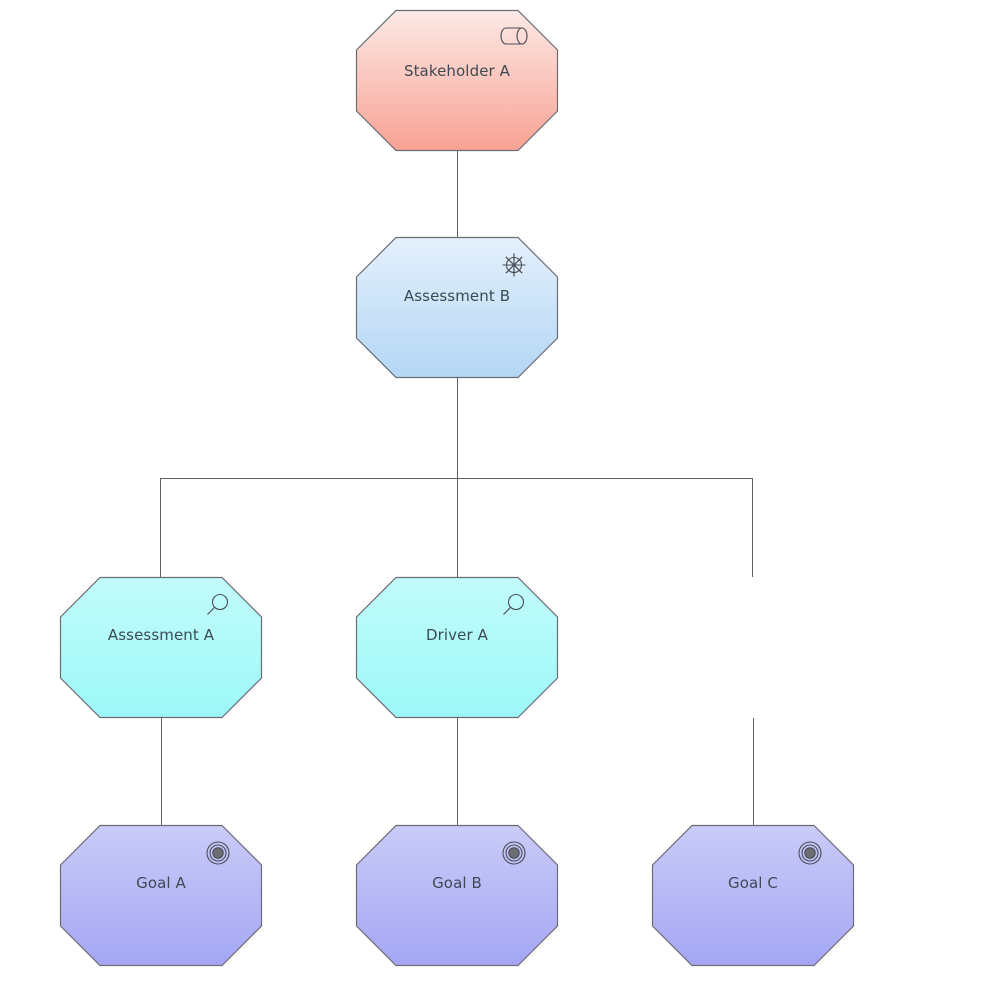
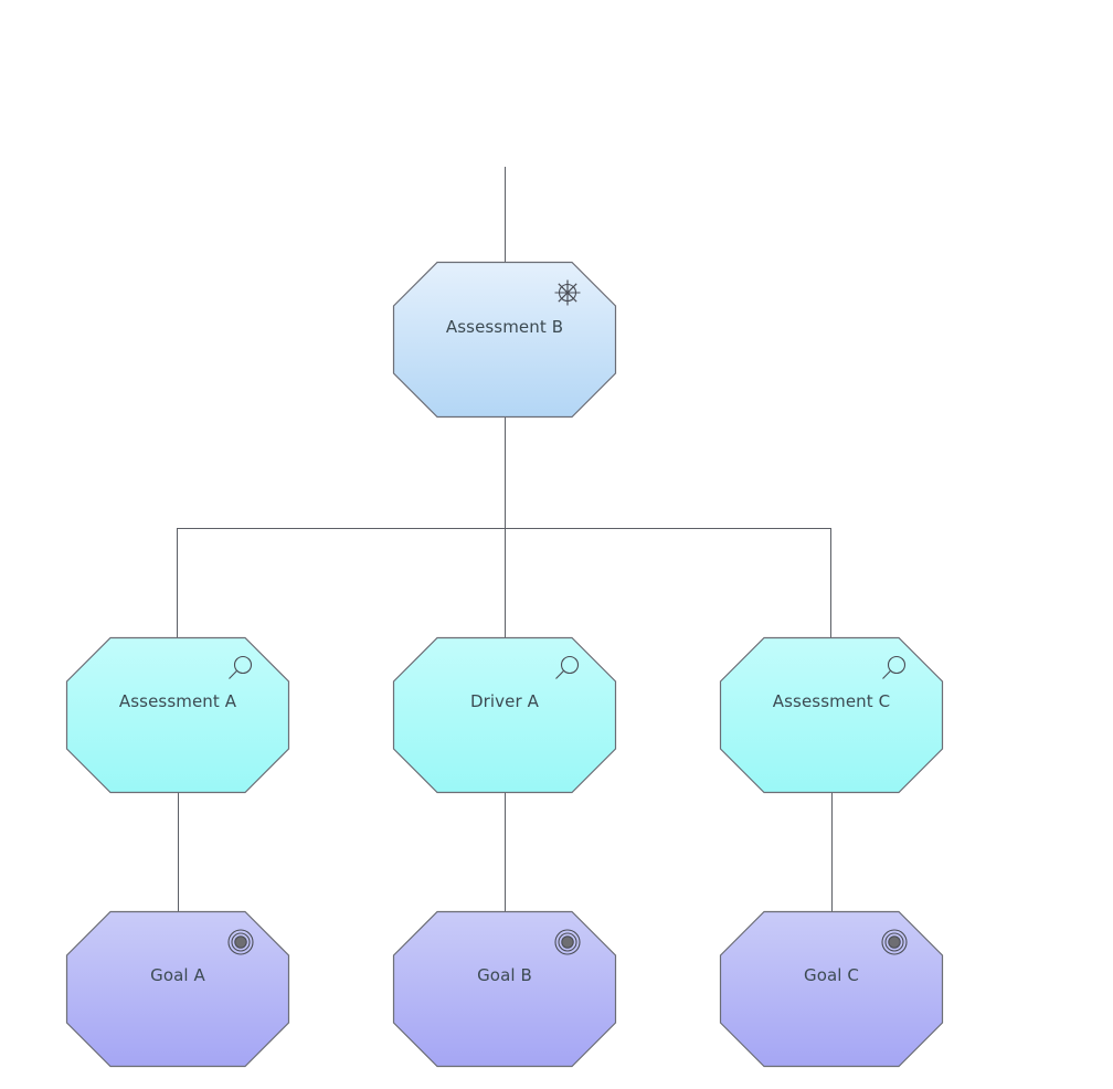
- Stakeholder A
  Assessment B
  Assessment A
  Driver A
+ Assessment C
  Goal A
  Goal B
  Goal C
